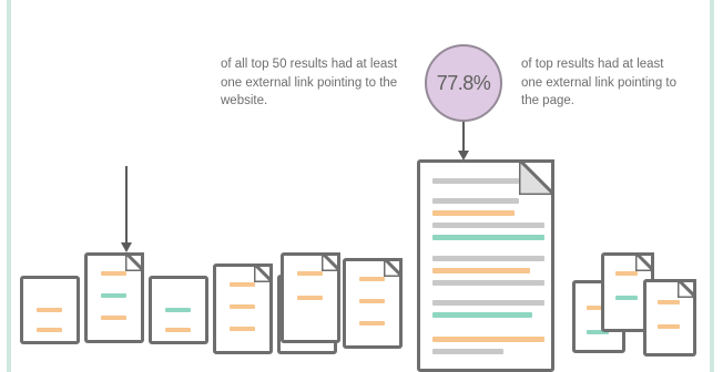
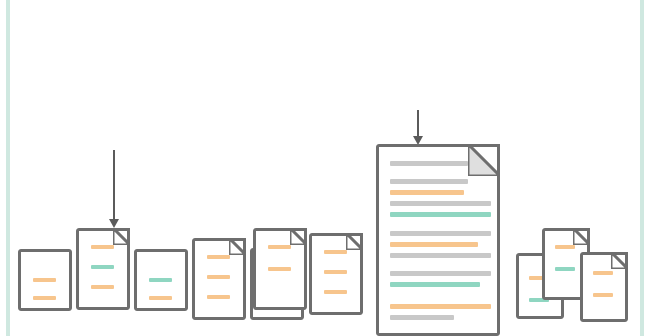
- of all top 50 results had at least one external link pointing to the website.
- 77.8%
- of top results had at least one external link pointing to the page.
